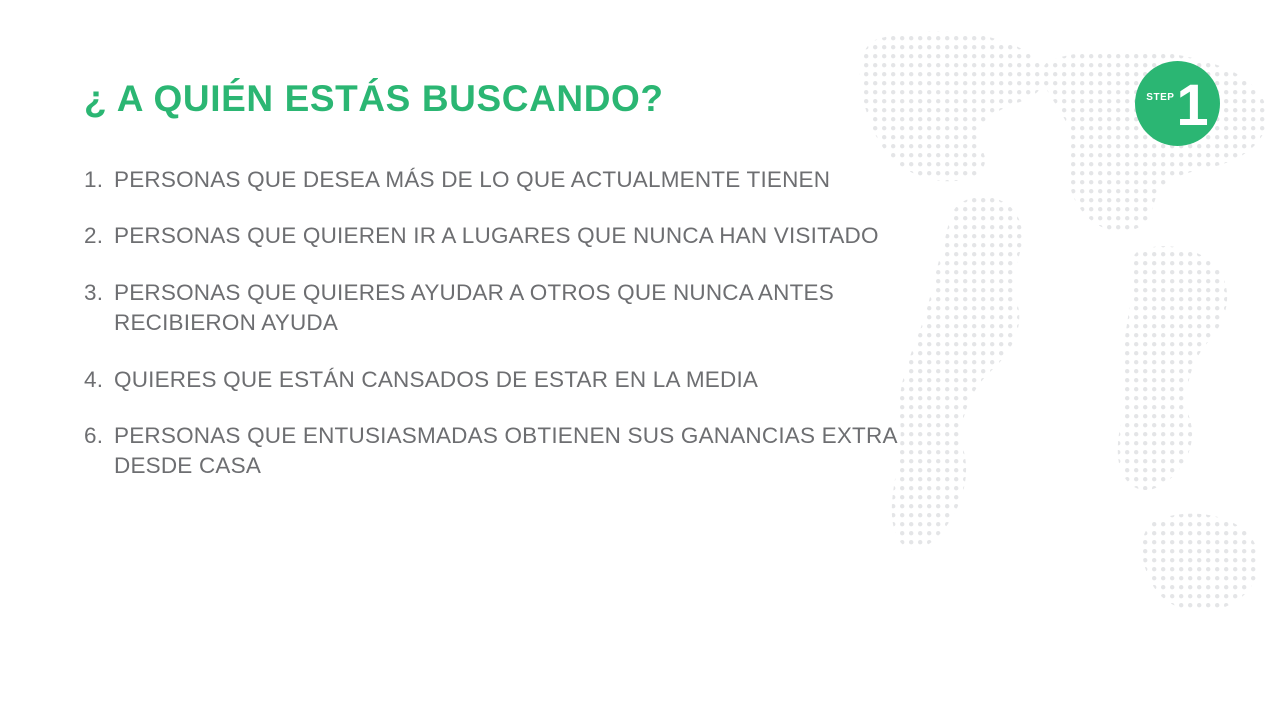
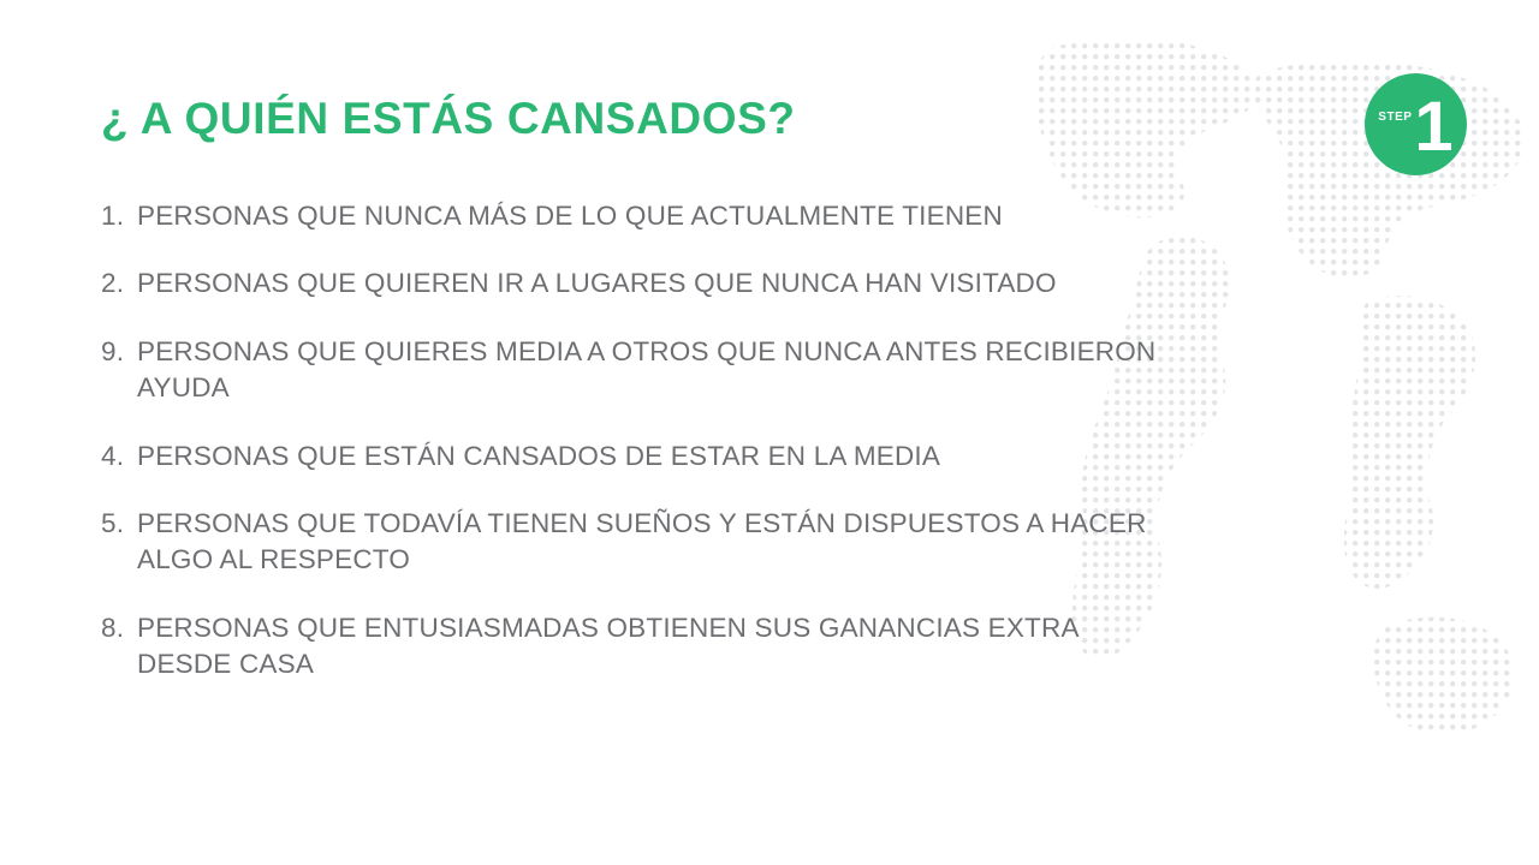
  STEP
  1
- ¿ A QUIÉN ESTÁS BUSCANDO?
+ ¿ A QUIÉN ESTÁS CANSADOS?
  1.
- PERSONAS QUE DESEA MÁS DE LO QUE ACTUALMENTE TIENEN
+ PERSONAS QUE NUNCA MÁS DE LO QUE ACTUALMENTE TIENEN
  2.
  PERSONAS QUE QUIEREN IR A LUGARES QUE NUNCA HAN VISITADO
- 3.
+ 9.
- PERSONAS QUE QUIERES AYUDAR A OTROS QUE NUNCA ANTES RECIBIERON AYUDA
+ PERSONAS QUE QUIERES MEDIA A OTROS QUE NUNCA ANTES RECIBIERON AYUDA
  4.
- QUIERES QUE ESTÁN CANSADOS DE ESTAR EN LA MEDIA
+ PERSONAS QUE ESTÁN CANSADOS DE ESTAR EN LA MEDIA
+ 5.
+ PERSONAS QUE TODAVÍA TIENEN SUEÑOS Y ESTÁN DISPUESTOS A HACER ALGO AL RESPECTO
- 6.
+ 8.
  PERSONAS QUE ENTUSIASMADAS OBTIENEN SUS GANANCIAS EXTRA DESDE CASA
